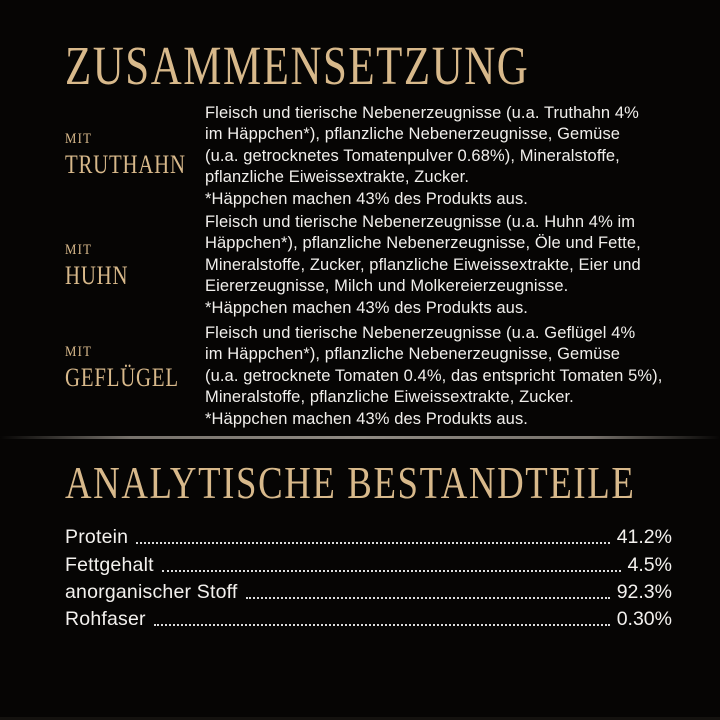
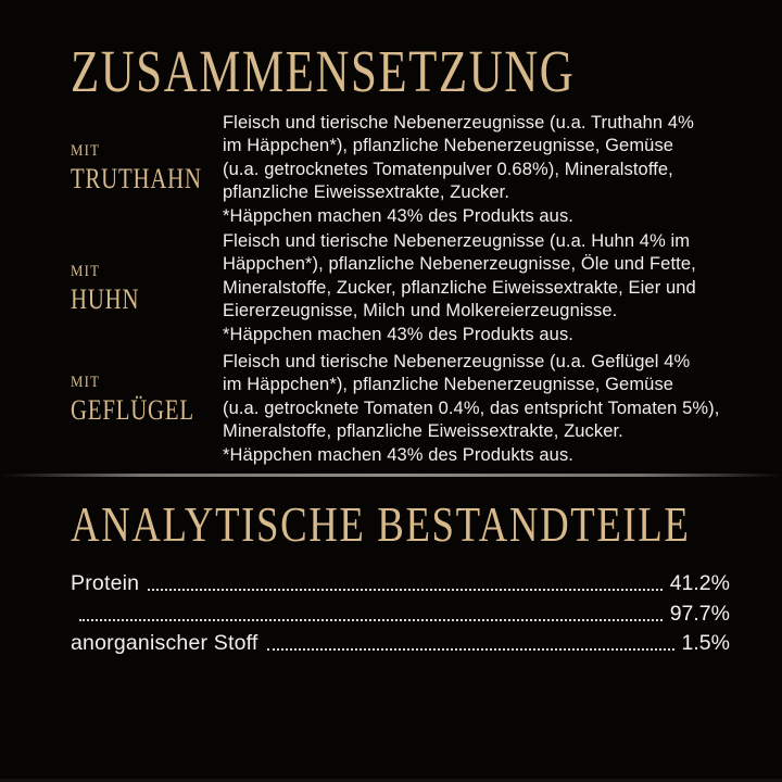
  ZUSAMMENSETZUNG
  MIT
  TRUTHAHN
  Fleisch und tierische Nebenerzeugnisse (u.a. Truthahn 4%
  im Häppchen*), pflanzliche Nebenerzeugnisse, Gemüse
  (u.a. getrocknetes Tomatenpulver 0.68%), Mineralstoffe,
  pflanzliche Eiweissextrakte, Zucker.
  *Häppchen machen 43% des Produkts aus.
  MIT
  HUHN
  Fleisch und tierische Nebenerzeugnisse (u.a. Huhn 4% im
  Häppchen*), pflanzliche Nebenerzeugnisse, Öle und Fette,
  Mineralstoffe, Zucker, pflanzliche Eiweissextrakte, Eier und
  Eiererzeugnisse, Milch und Molkereierzeugnisse.
  *Häppchen machen 43% des Produkts aus.
  MIT
  GEFLÜGEL
  Fleisch und tierische Nebenerzeugnisse (u.a. Geflügel 4%
  im Häppchen*), pflanzliche Nebenerzeugnisse, Gemüse
  (u.a. getrocknete Tomaten 0.4%, das entspricht Tomaten 5%),
  Mineralstoffe, pflanzliche Eiweissextrakte, Zucker.
  *Häppchen machen 43% des Produkts aus.
  ANALYTISCHE BESTANDTEILE
  Protein
  41.2%
- Fettgehalt
- 4.5%
+ 97.7%
  anorganischer Stoff
- 92.3%
+ 1.5%
- Rohfaser
- 0.30%
